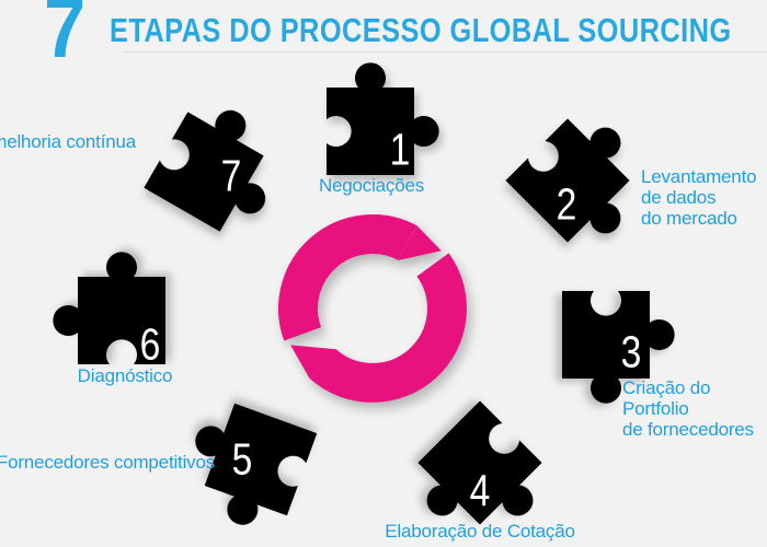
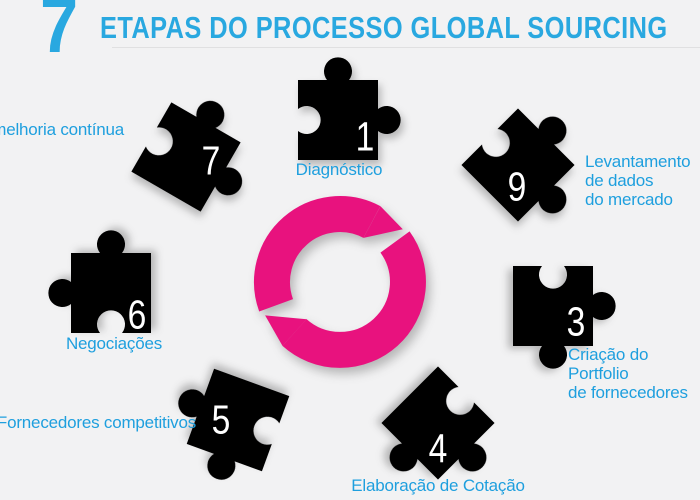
  7
  ETAPAS DO PROCESSO GLOBAL SOURCING
  1
- 2
+ 9
  3
  4
  5
  6
  7
- Negociações
+ Diagnóstico
  Levantamento
  de dados
  do mercado
  Criação do Portfolio
  de fornecedores
  Elaboração de Cotação
  Fornecedores competitivos
- Diagnóstico
+ Negociações
